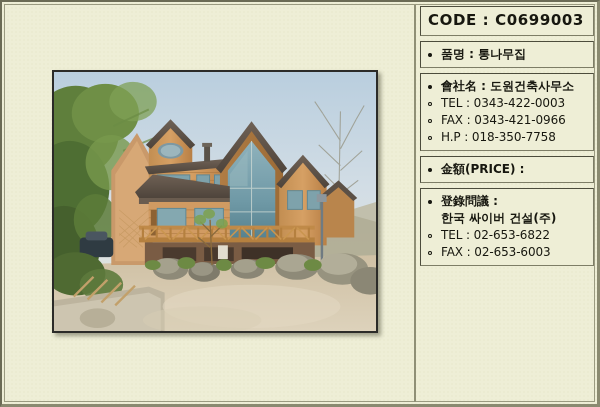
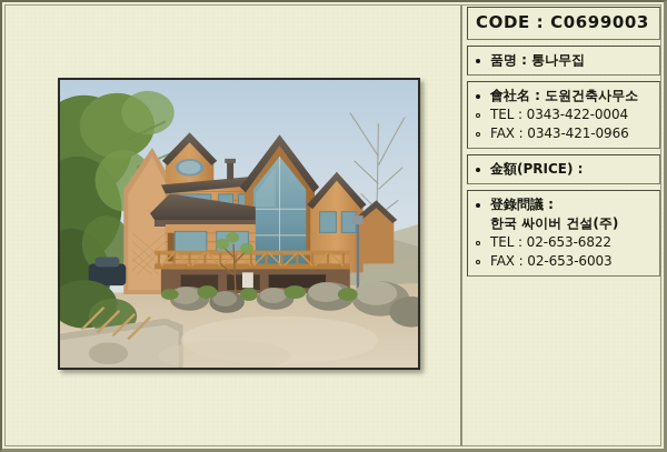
  CODE : C0699003
  품명 : 통나무집
  會社名 : 도원건축사무소
- TEL : 0343-422-0003
+ TEL : 0343-422-0004
  FAX : 0343-421-0966
- H.P : 018-350-7758
  金額(PRICE) :
  登錄問議 :
  한국 싸이버 건설(주)
  TEL : 02-653-6822
  FAX : 02-653-6003
